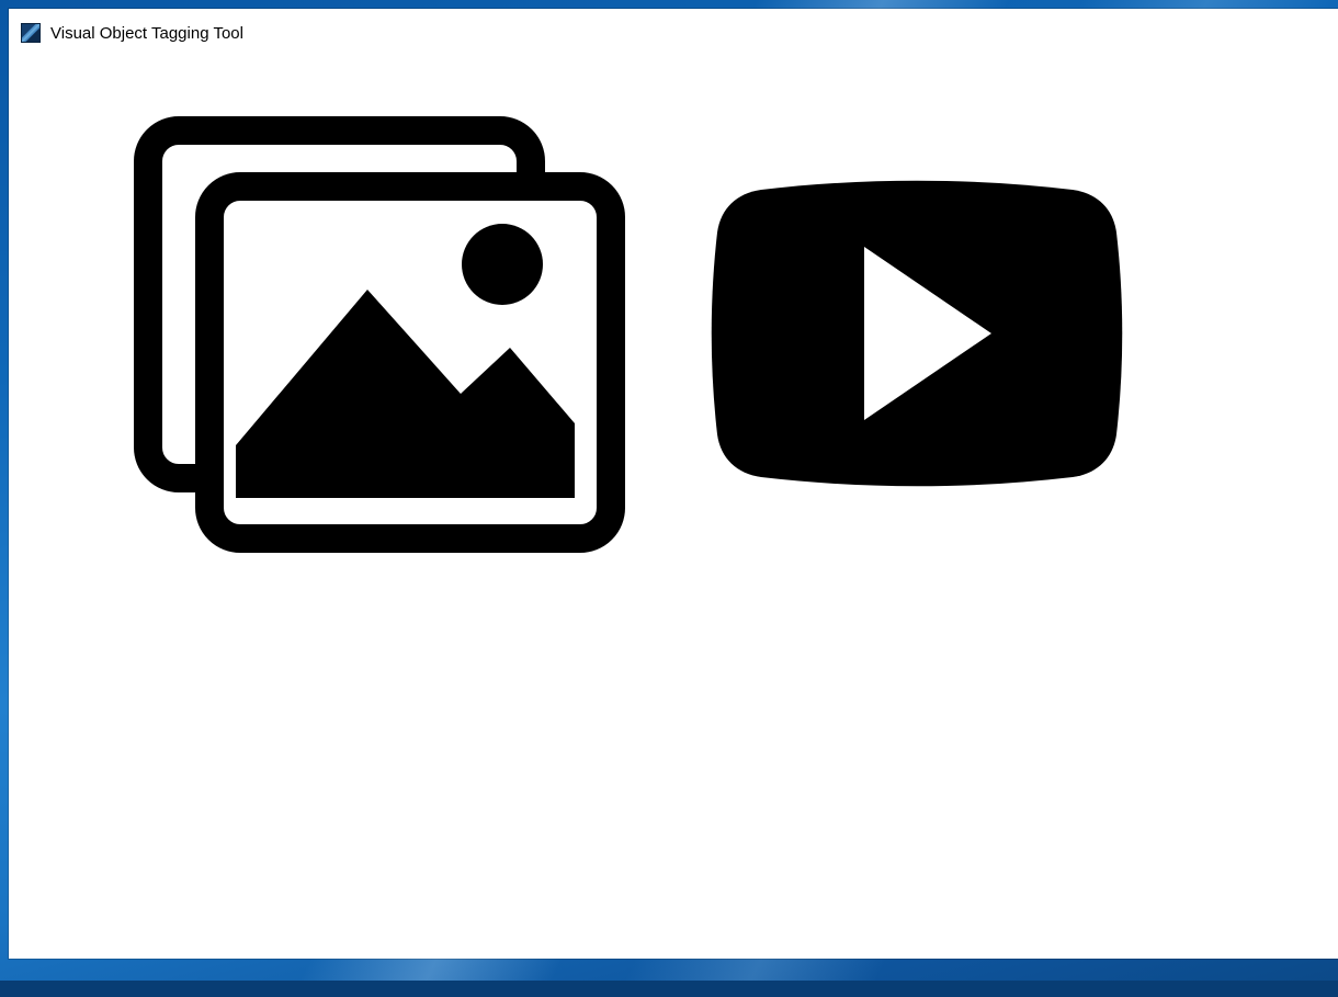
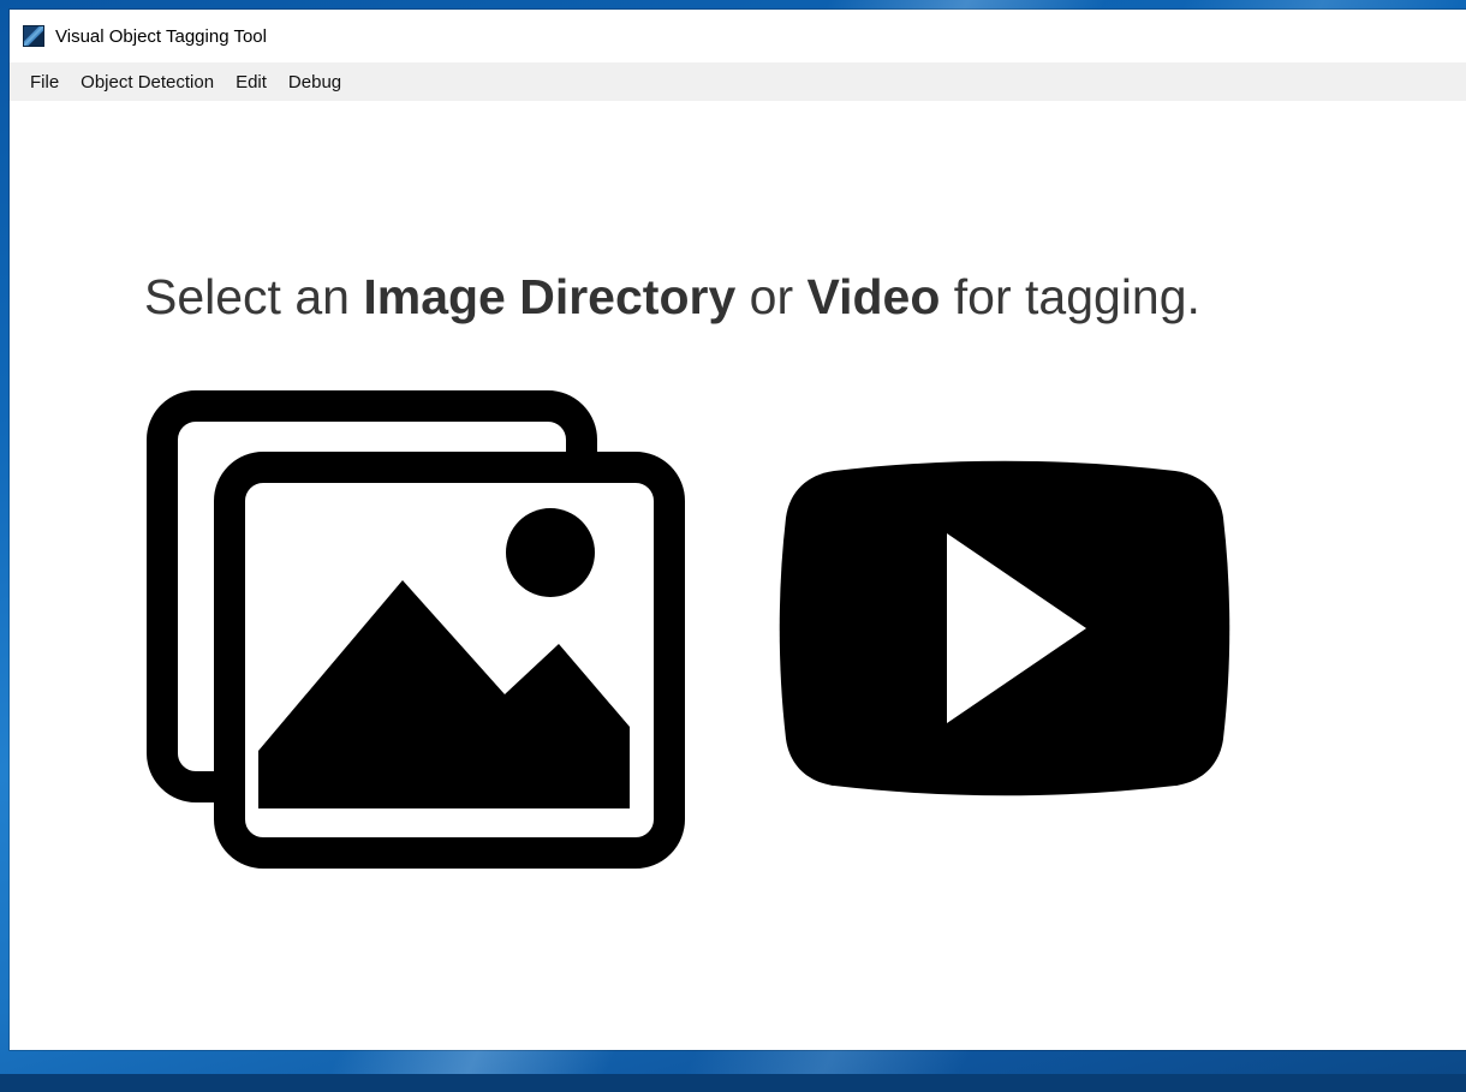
  Visual Object Tagging Tool
+ File
+ Object Detection
+ Edit
+ Debug
+ Select an Image Directory or Video for tagging.
